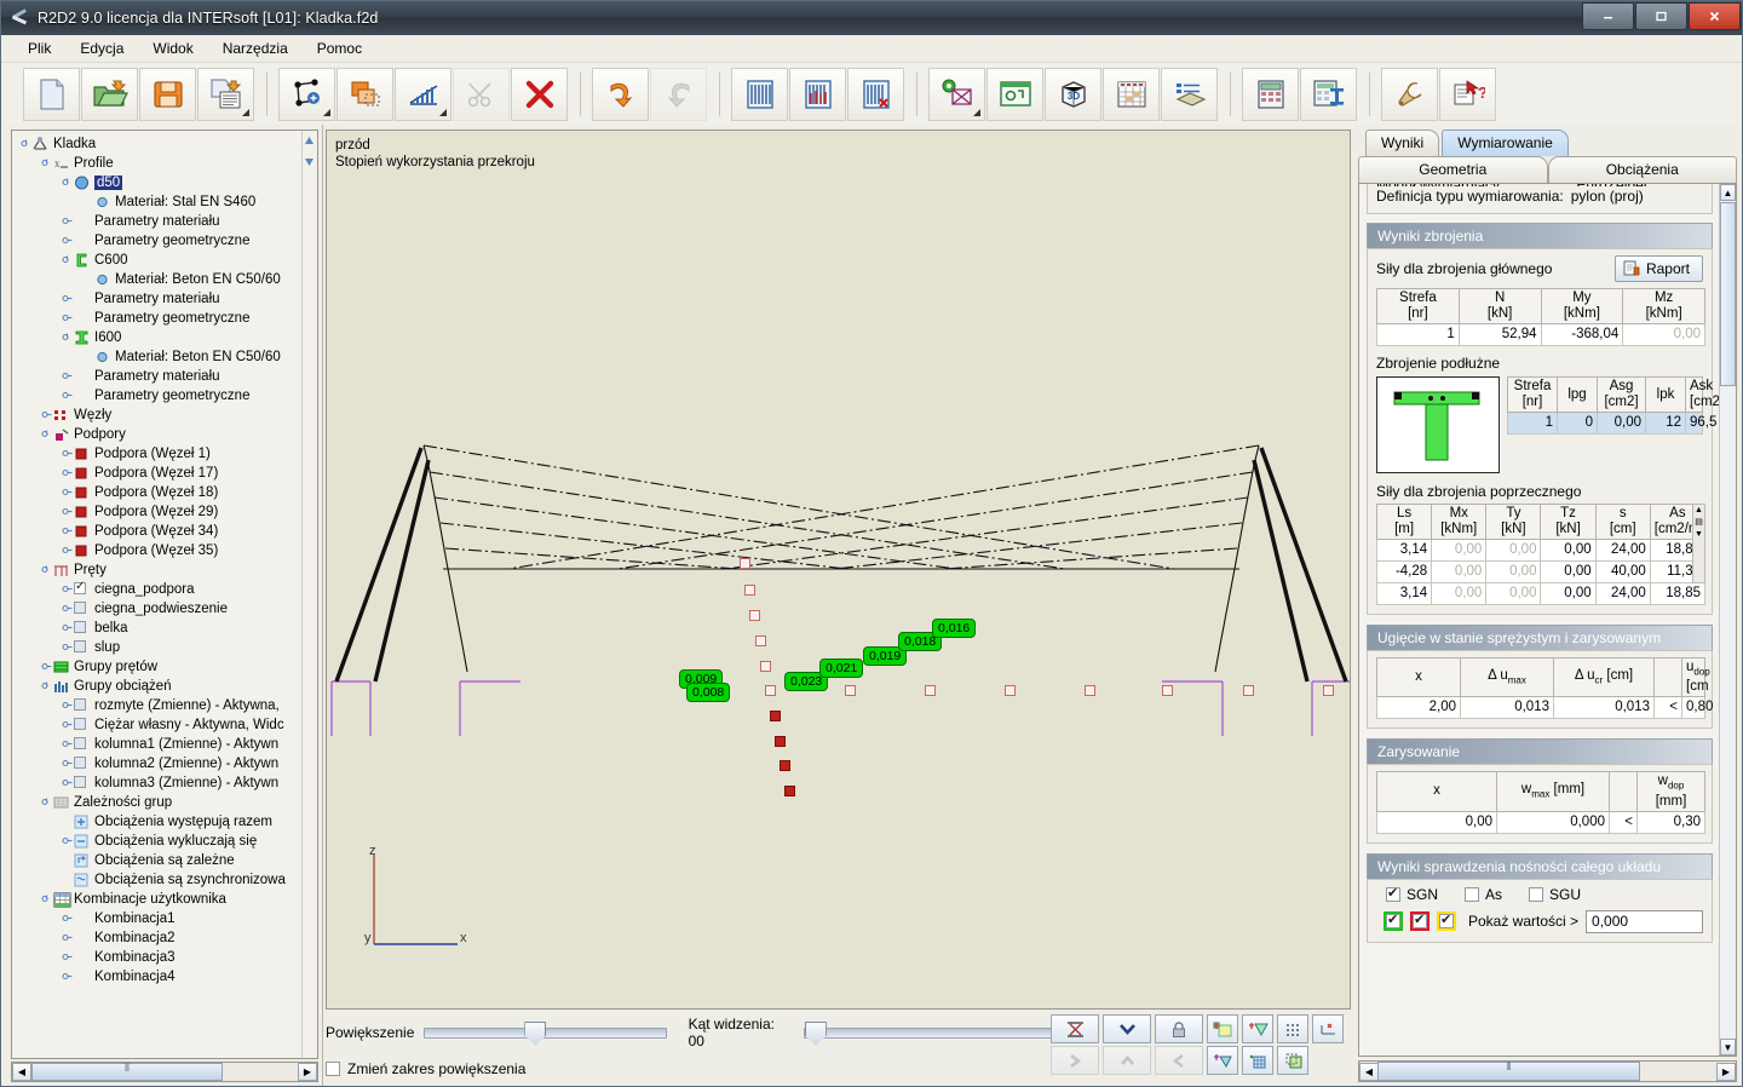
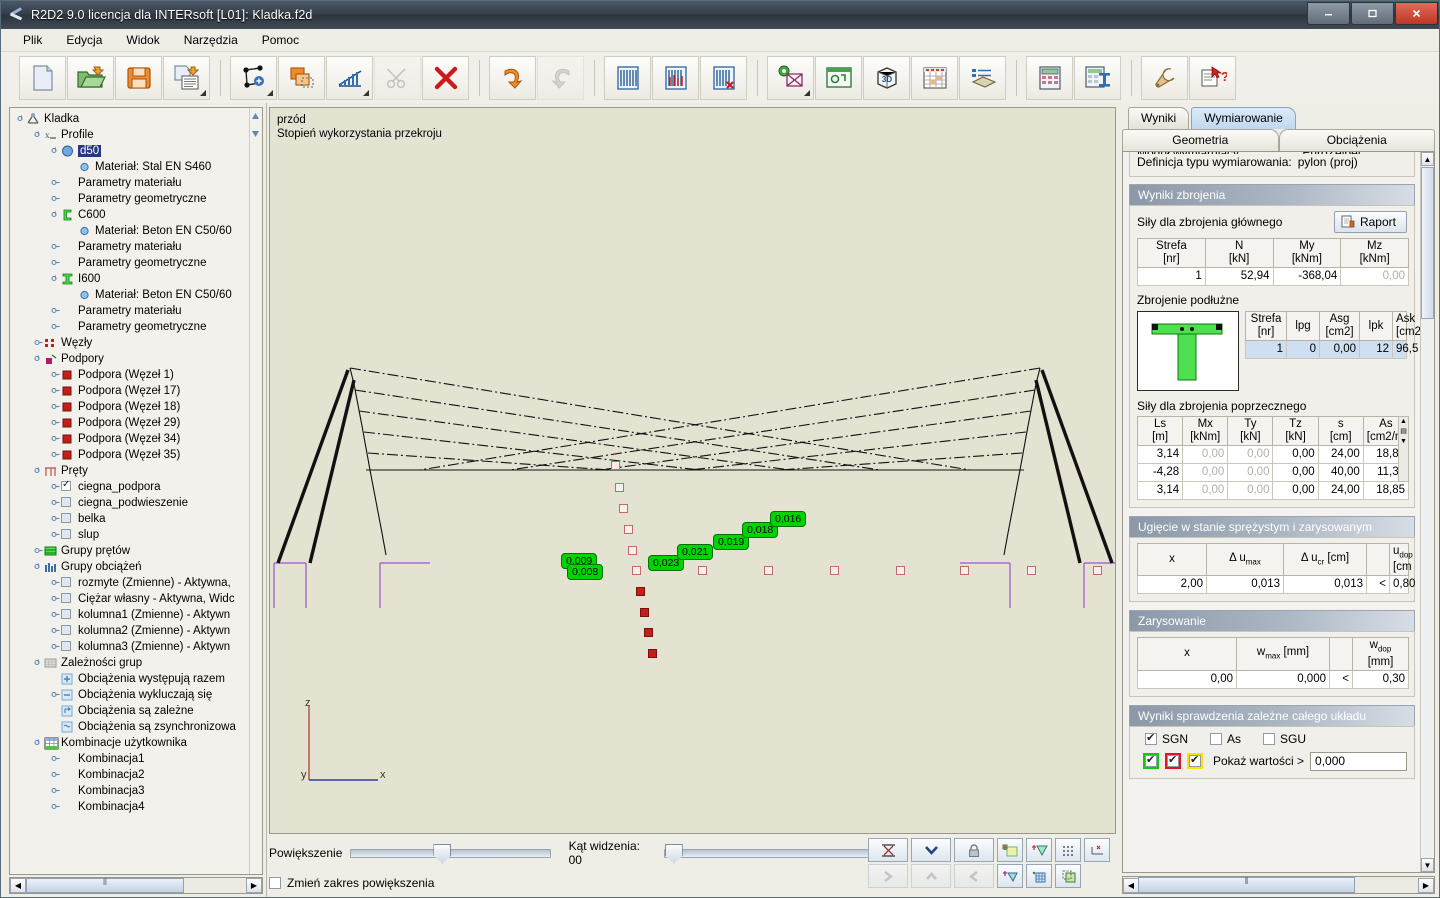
  R2D2 9.0 licencja dla INTERsoft [L01]: Kladka.f2d
  Plik
  Edycja
  Widok
  Narzędzia
  Pomoc
  3D
  ?
  Kladka
  x
  Profile
  d50
  Materiał: Stal EN S460
  Parametry materiału
  Parametry geometryczne
  C600
  Materiał: Beton EN C50/60
  Parametry materiału
  Parametry geometryczne
  I600
  Materiał: Beton EN C50/60
  Parametry materiału
  Parametry geometryczne
  Węzły
  Podpory
  Podpora (Węzeł 1)
  Podpora (Węzeł 17)
  Podpora (Węzeł 18)
  Podpora (Węzeł 29)
  Podpora (Węzeł 34)
  Podpora (Węzeł 35)
  Pręty
  ciegna_podpora
  ciegna_podwieszenie
  belka
  slup
  Grupy prętów
  Grupy obciążeń
  rozmyte (Zmienne) - Aktywna,
  Ciężar własny - Aktywna, Widc
  kolumna1 (Zmienne) - Aktywn
  kolumna2 (Zmienne) - Aktywn
  kolumna3 (Zmienne) - Aktywn
  Zależności grup
  Obciążenia występują razem
  Obciążenia wykluczają się
  Obciążenia są zależne
  Obciążenia są zsynchronizowa
  Kombinacje użytkownika
  Kombinacja1
  Kombinacja2
  Kombinacja3
  Kombinacja4
  ◀
  ▶
  przód
  Stopień wykorzystania przekroju
  0,009
  0,008
  0,023
  0,021
  0,019
  0,018
  0,016
  z
  y
  x
  Powiększenie
  Kąt widzenia: 00
  Zmień zakres powiększenia
  Wyniki
  Wymiarowanie
  Geometria
  Obciążenia
  Moduł wymiarujący:
  EuroŻelbet
  Definicja typu wymiarowania:
  pylon (proj)
  Wyniki zbrojenia
  Siły dla zbrojenia głównego
  Raport
  Strefa[nr]	N[kN]	My[kNm]	Mz[kNm]
  1	52,94	-368,04	0,00
  Zbrojenie podłużne
  Strefa[nr]	lpg	Asg[cm2]	lpk	Ask[cm2
  1	0	0,00	12	96,5
  Siły dla zbrojenia poprzecznego
  Ls[m]	Mx[kNm]	Ty[kN]	Tz[kN]	s[cm]	As[cm2/
  3,14	0,00	0,00	0,00	24,00	18,8
  -4,28	0,00	0,00	0,00	40,00	11,3
  3,14	0,00	0,00	0,00	24,00	18,85
  Ugięcie w stanie sprężystym i zarysowanym
  x	Δ umax	Δ ucr [cm]		udop [cm
  2,00	0,013	0,013	<	0,80
  Zarysowanie
  x	wmax [mm]		wdop [mm]
  0,00	0,000	<	0,30
- Wyniki sprawdzenia nośności całego układu
+ Wyniki sprawdzenia zależne całego układu
  SGN
  As
  SGU
  Pokaż wartości >
  0,000
  ▲
  ▼
  ◀
  ▶
